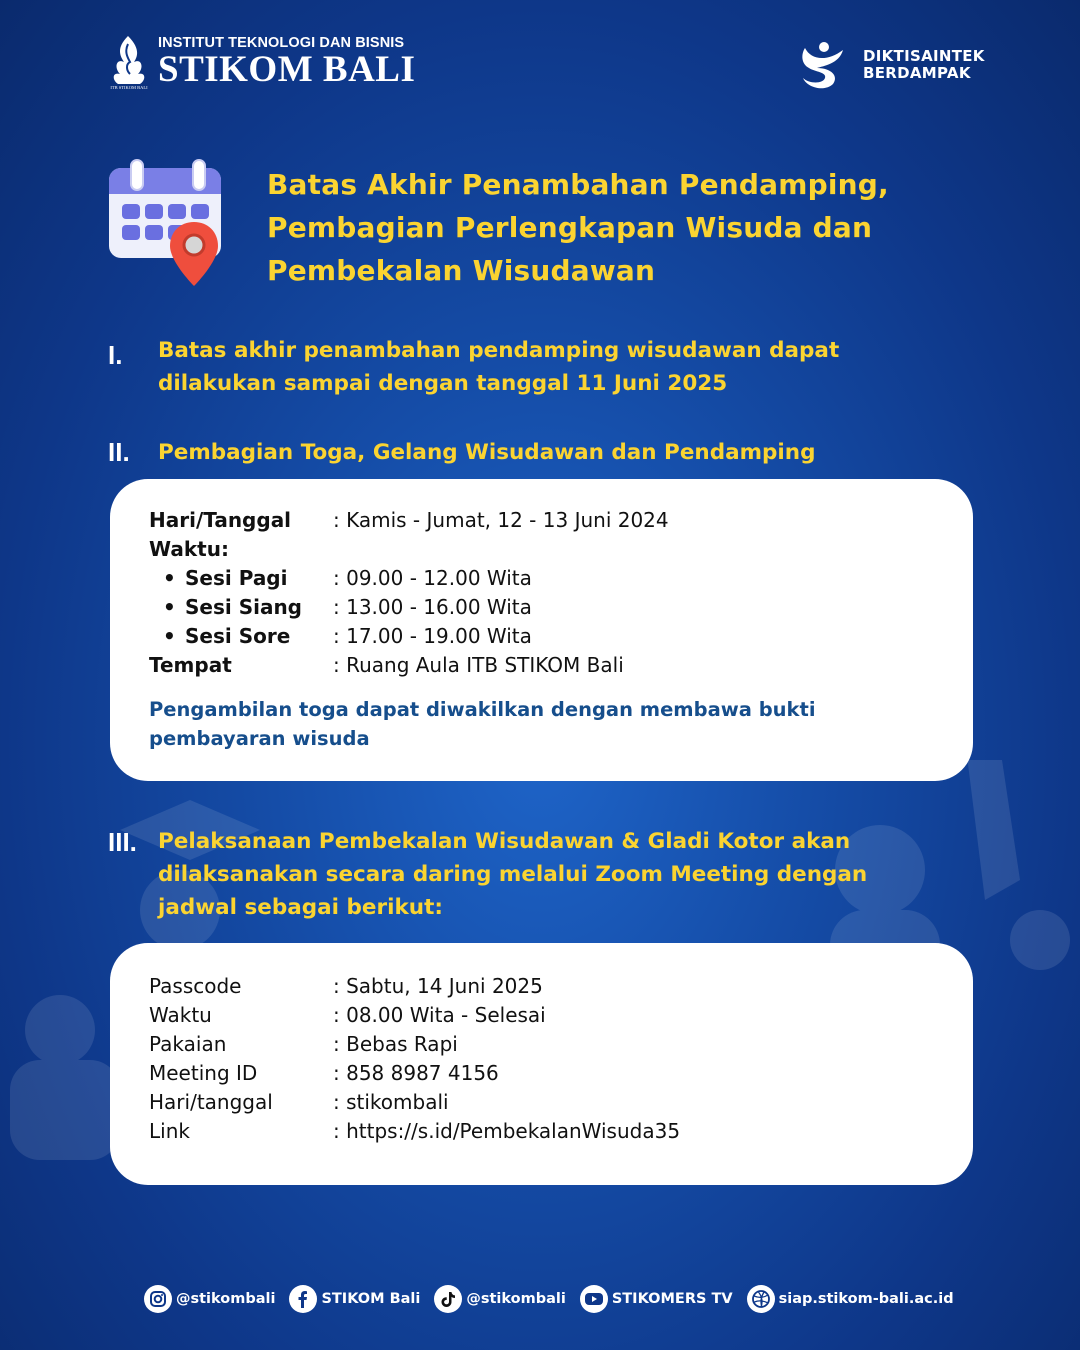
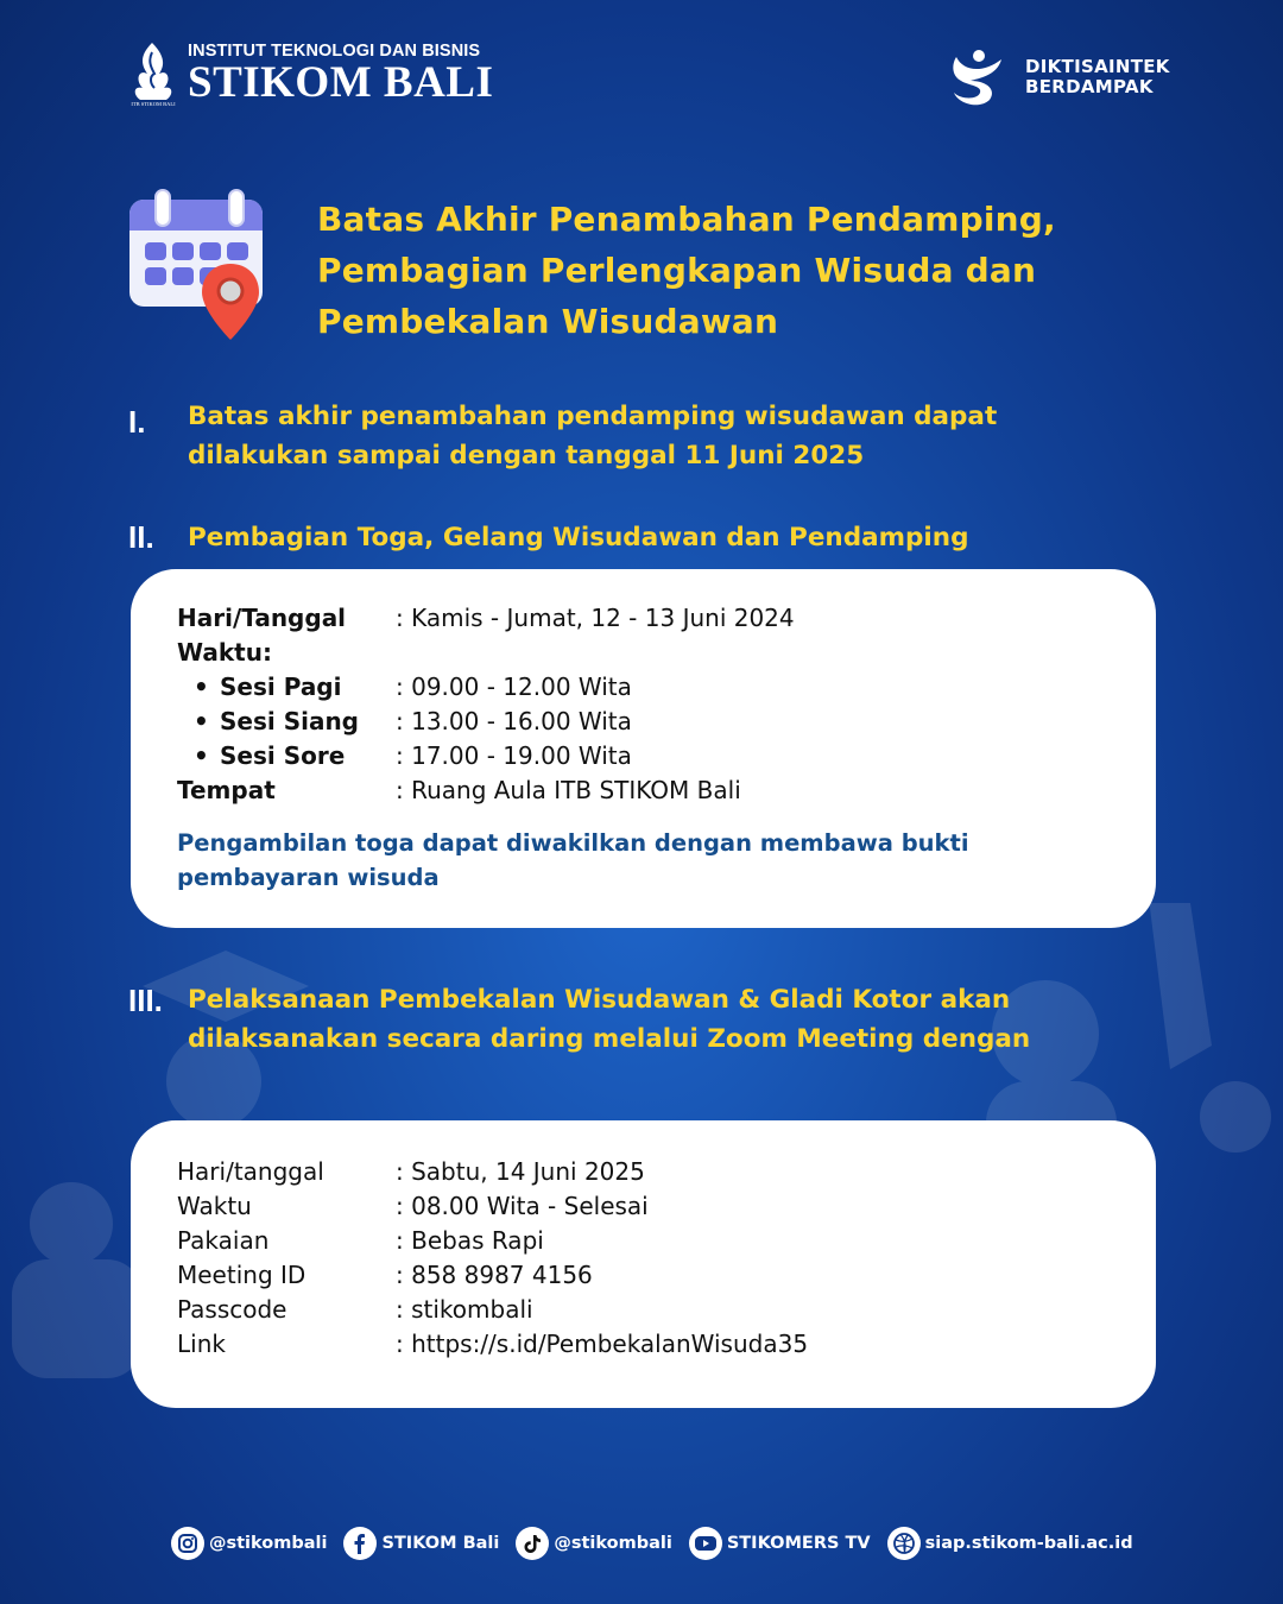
  INSTITUT TEKNOLOGI DAN BISNIS
  STIKOM BALI
  DIKTISAINTEK
  BERDAMPAK
  Batas Akhir Penambahan Pendamping,
  Pembagian Perlengkapan Wisuda dan
  Pembekalan Wisudawan
  I.
  Batas akhir penambahan pendamping wisudawan dapat
  dilakukan sampai dengan tanggal 11 Juni 2025
  II.
  Pembagian Toga, Gelang Wisudawan dan Pendamping
  Hari/Tanggal
  : Kamis - Jumat, 12 - 13 Juni 2024
  Waktu:
  • Sesi Pagi
  : 09.00 - 12.00 Wita
  • Sesi Siang
  : 13.00 - 16.00 Wita
  • Sesi Sore
  : 17.00 - 19.00 Wita
  Tempat
  : Ruang Aula ITB STIKOM Bali
  Pengambilan toga dapat diwakilkan dengan membawa bukti
  pembayaran wisuda
  III.
  Pelaksanaan Pembekalan Wisudawan & Gladi Kotor akan
  dilaksanakan secara daring melalui Zoom Meeting dengan
- jadwal sebagai berikut:
- Passcode
+ Hari/tanggal
  : Sabtu, 14 Juni 2025
  Waktu
  : 08.00 Wita - Selesai
  Pakaian
  : Bebas Rapi
  Meeting ID
  : 858 8987 4156
- Hari/tanggal
+ Passcode
  : stikombali
  Link
  : https://s.id/PembekalanWisuda35
  @stikombali
  STIKOM Bali
  @stikombali
  STIKOMERS TV
  siap.stikom-bali.ac.id
